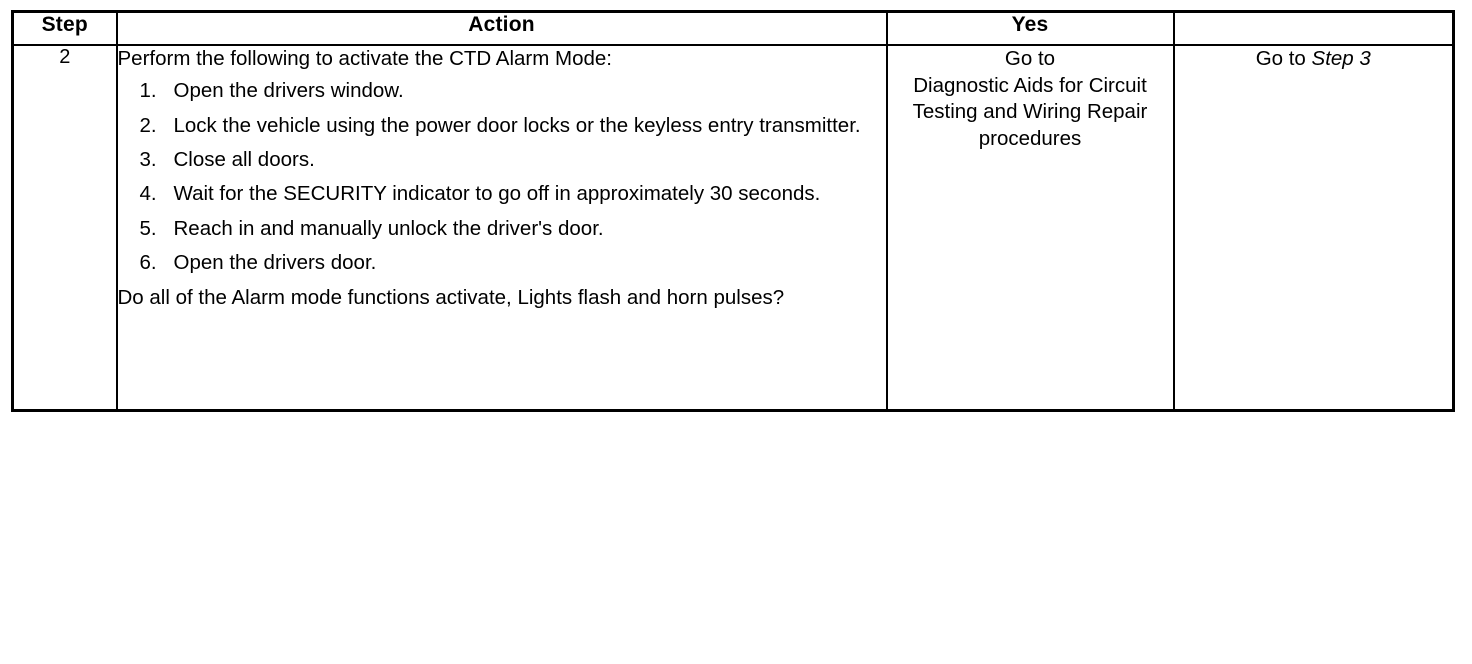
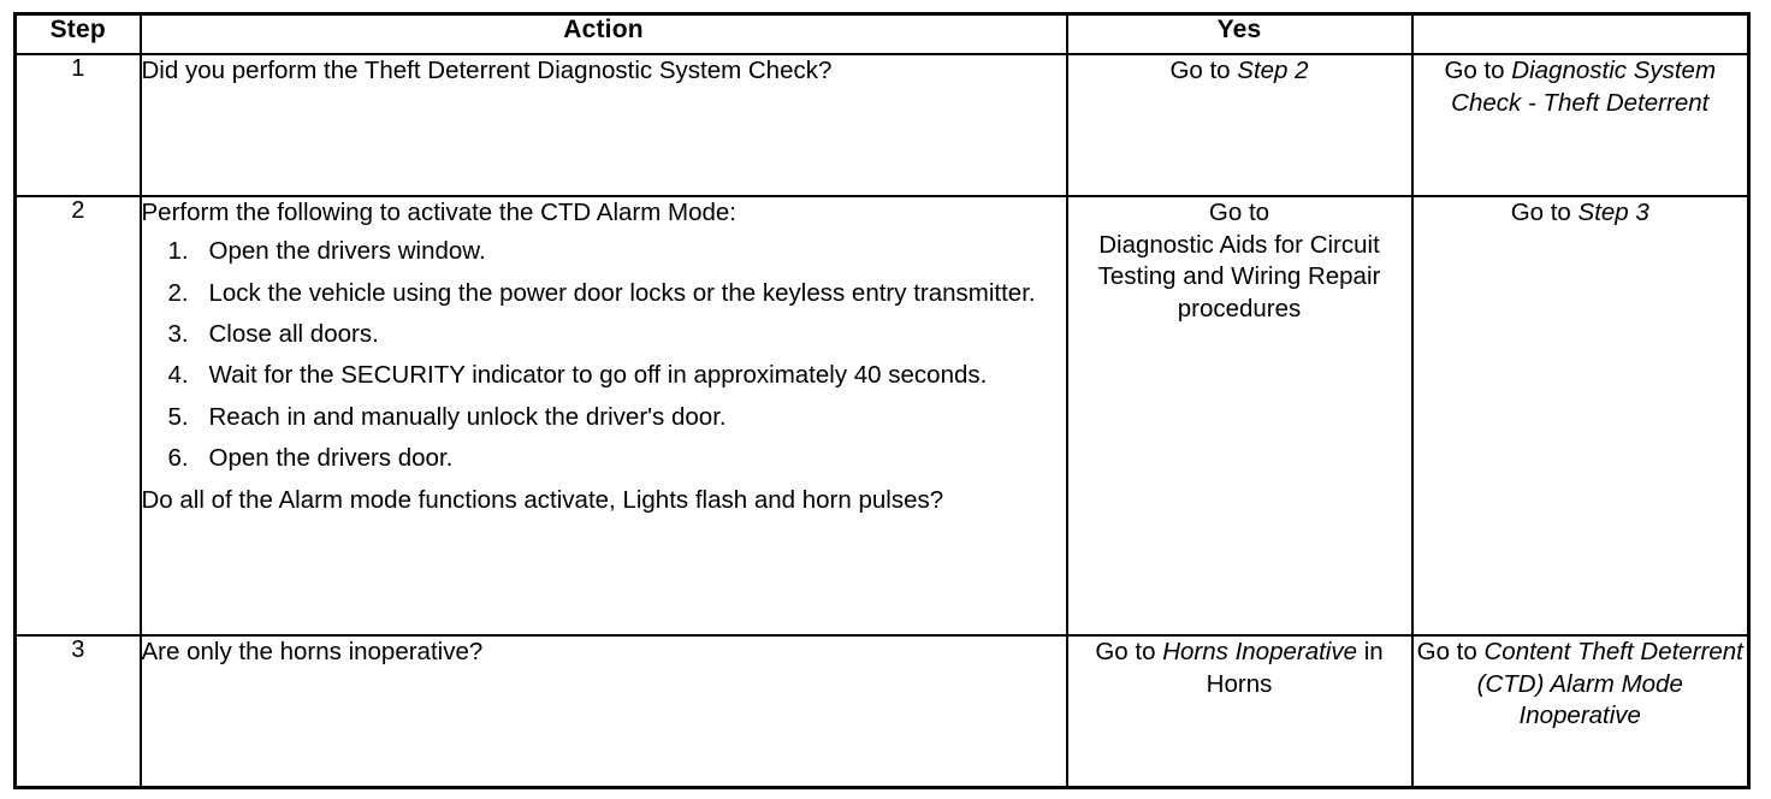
  Step	Action	Yes
+ 1	Did you perform the Theft Deterrent Diagnostic System Check?	Go to Step 2	Go to Diagnostic System Check - Theft Deterrent
- 2	Perform the following to activate the CTD Alarm Mode: 1. Open the drivers window. 2. Lock the vehicle using the power door locks or the keyless entry transmitter. 3. Close all doors. 4. Wait for the SECURITY indicator to go off in approximately 30 seconds. 5. Reach in and manually unlock the driver's door. 6. Open the drivers door. Do all of the Alarm mode functions activate, Lights flash and horn pulses?	Go to Diagnostic Aids for Circuit Testing and Wiring Repair procedures	Go to Step 3
+ 2	Perform the following to activate the CTD Alarm Mode: 1. Open the drivers window. 2. Lock the vehicle using the power door locks or the keyless entry transmitter. 3. Close all doors. 4. Wait for the SECURITY indicator to go off in approximately 40 seconds. 5. Reach in and manually unlock the driver's door. 6. Open the drivers door. Do all of the Alarm mode functions activate, Lights flash and horn pulses?	Go to Diagnostic Aids for Circuit Testing and Wiring Repair procedures	Go to Step 3
+ 3	Are only the horns inoperative?	Go to Horns Inoperative in Horns	Go to Content Theft Deterrent (CTD) Alarm Mode Inoperative
